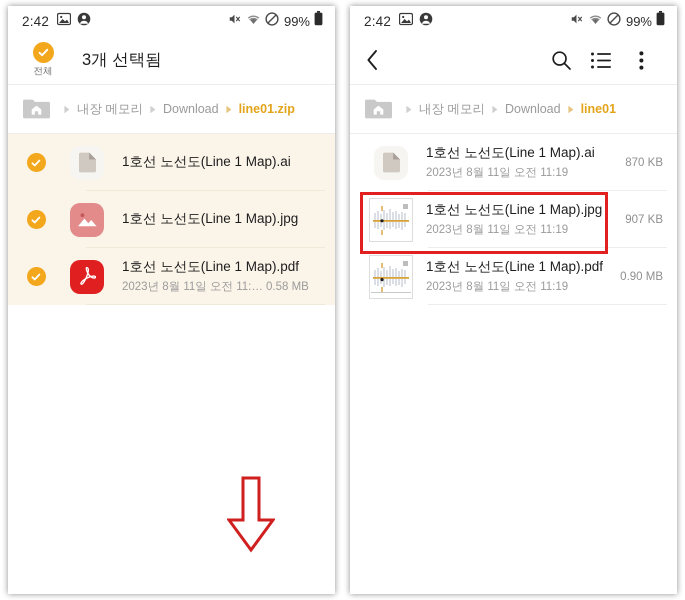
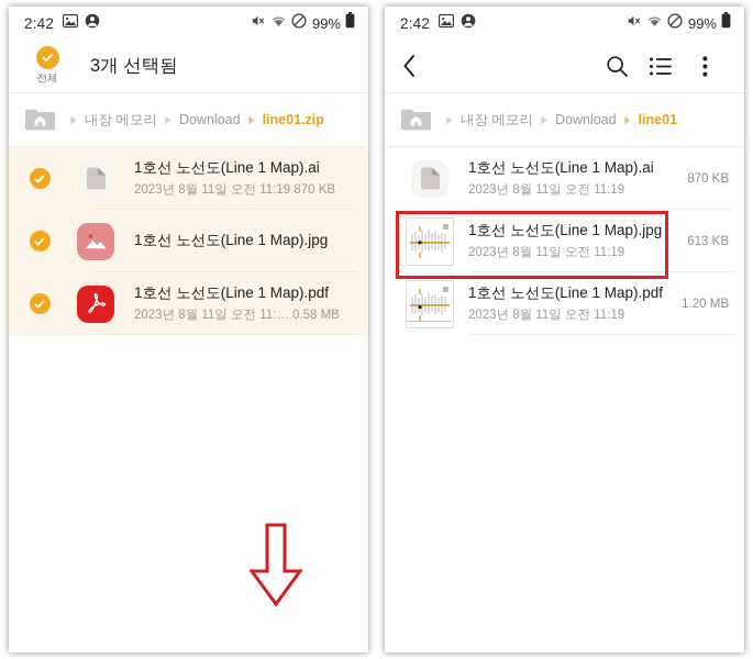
  2:42
  99%
  전체
  3개 선택됨
  내장 메모리
  Download
  line01.zip
  1호선 노선도(Line 1 Map).ai
+ 2023년 8월 11일 오전 11:19 870 KB
  1호선 노선도(Line 1 Map).jpg
  1호선 노선도(Line 1 Map).pdf
  2023년 8월 11일 오전 11:… 0.58 MB
  2:42
  99%
  내장 메모리
  Download
  line01
  1호선 노선도(Line 1 Map).ai
  2023년 8월 11일 오전 11:19
  870 KB
  1호선 노선도(Line 1 Map).jpg
  2023년 8월 11일 오전 11:19
- 907 KB
+ 613 KB
  1호선 노선도(Line 1 Map).pdf
  2023년 8월 11일 오전 11:19
- 0.90 MB
+ 1.20 MB
